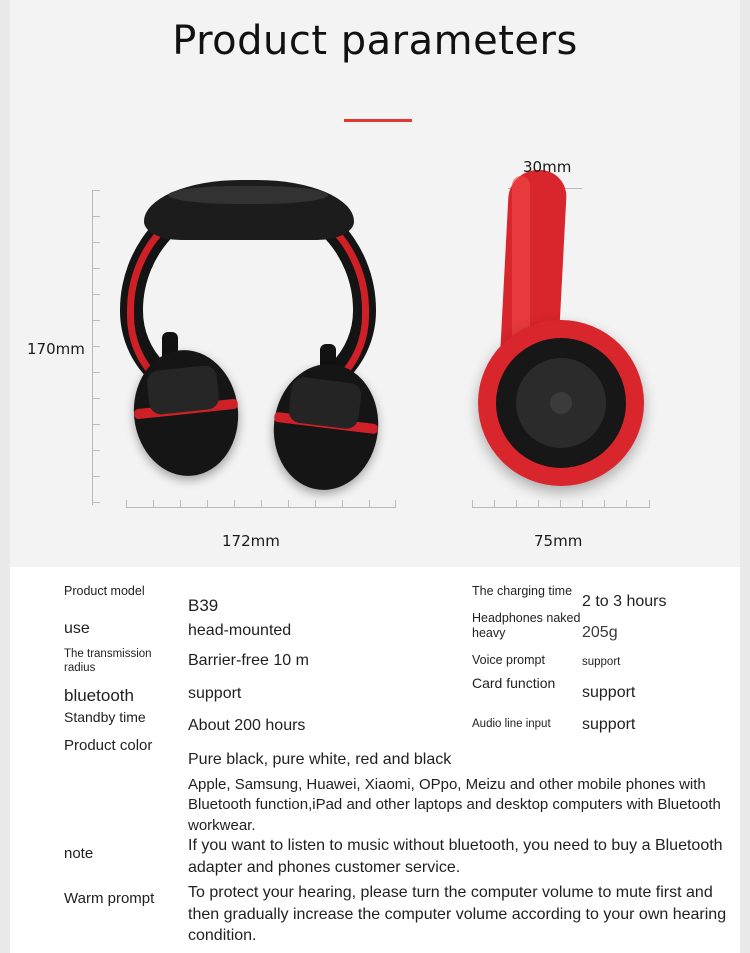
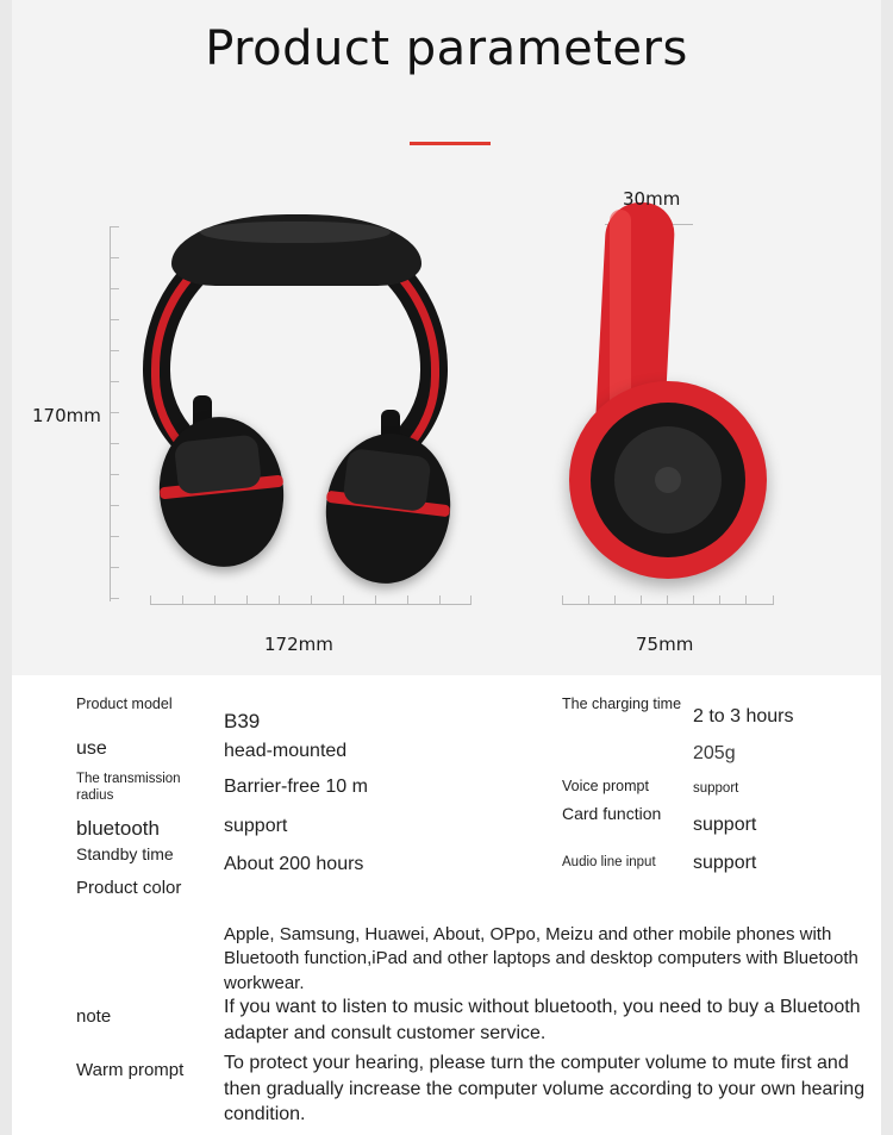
  Product parameters
  170mm
  172mm
  30mm
  75mm
  Product model
  B39
  The charging time
  2 to 3 hours
  use
  head-mounted
- Headphones naked heavy
  205g
  The transmission radius
  Barrier-free 10 m
  Voice prompt
  support
  bluetooth
  support
  Card function
  support
  Standby time
  About 200 hours
  Audio line input
  support
  Product color
- Pure black, pure white, red and black
- Apple, Samsung, Huawei, Xiaomi, OPpo, Meizu and other mobile phones with Bluetooth function,iPad and other laptops and desktop computers with Bluetooth workwear.
+ Apple, Samsung, Huawei, About, OPpo, Meizu and other mobile phones with Bluetooth function,iPad and other laptops and desktop computers with Bluetooth workwear.
  note
- If you want to listen to music without bluetooth, you need to buy a Bluetooth adapter and phones customer service.
+ If you want to listen to music without bluetooth, you need to buy a Bluetooth adapter and consult customer service.
  Warm prompt
  To protect your hearing, please turn the computer volume to mute first and then gradually increase the computer volume according to your own hearing condition.
